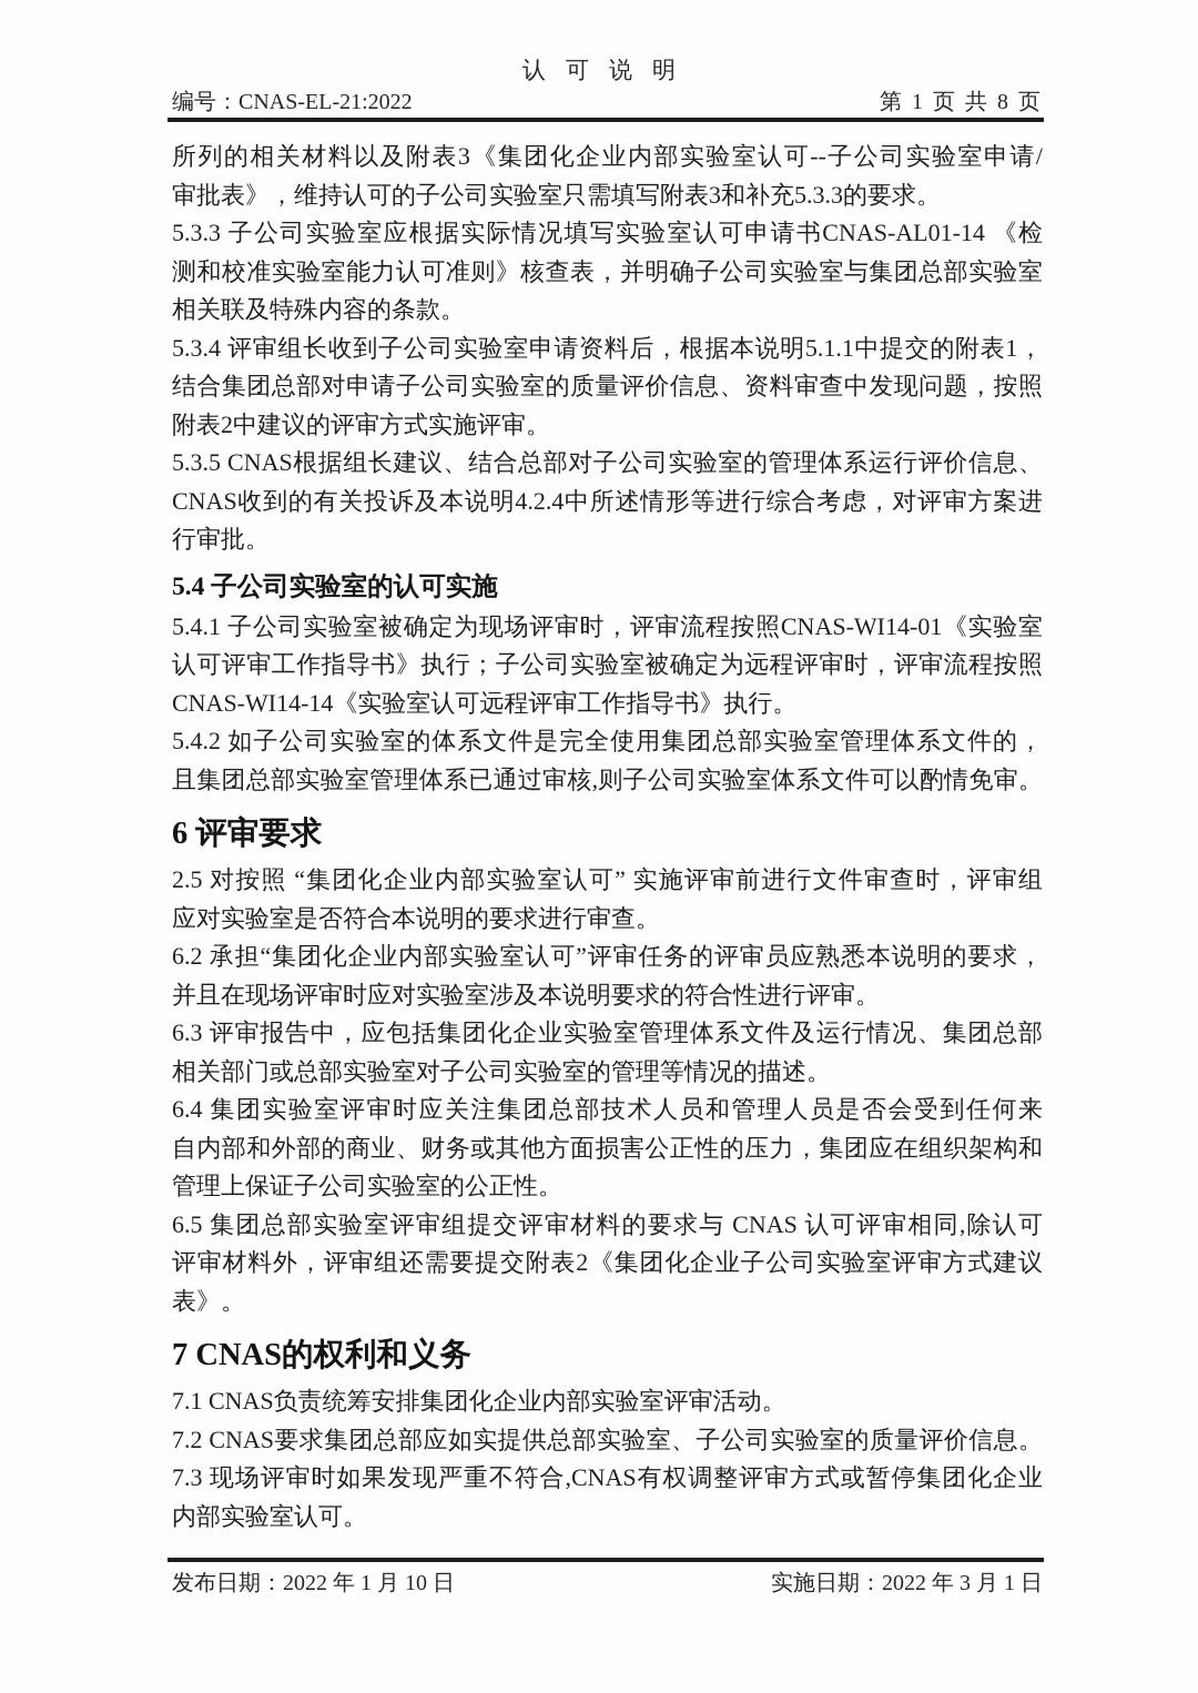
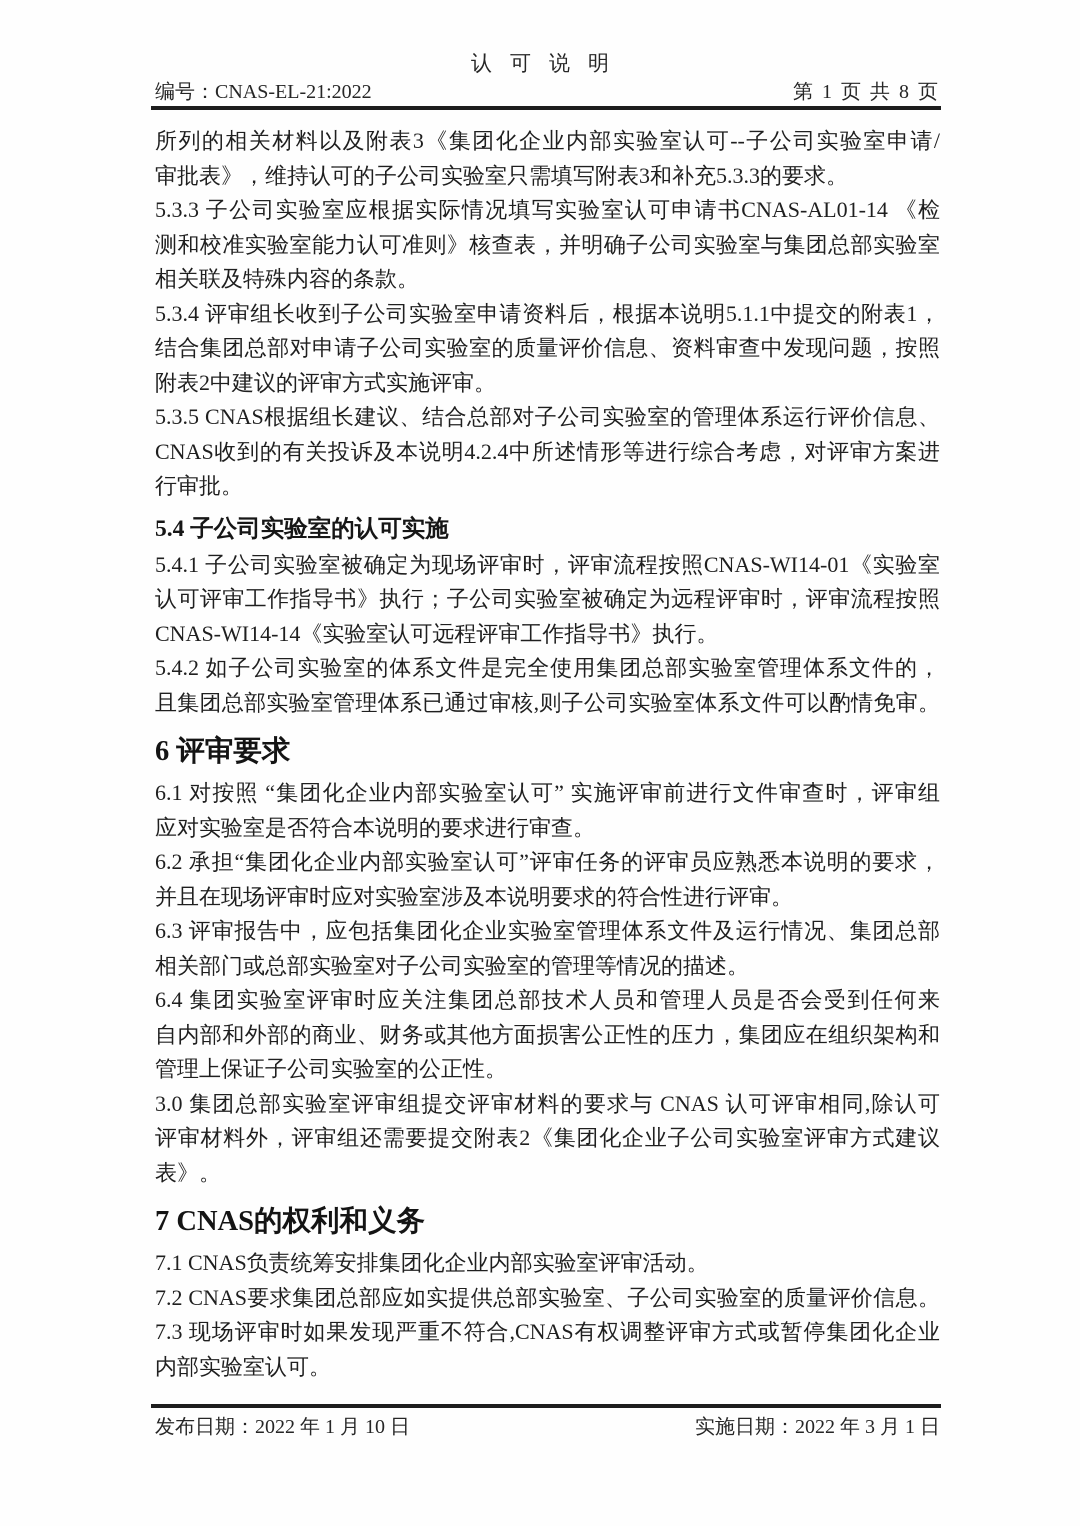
  认可说明
  编号：CNAS-EL-21:2022
  第 1 页 共 8 页
  所列的相关材料以及附表3《集团化企业内部实验室认可--子公司实验室申请/
  审批表》，维持认可的子公司实验室只需填写附表3和补充5.3.3的要求。
  5.3.3 子公司实验室应根据实际情况填写实验室认可申请书CNAS-AL01-14 《检
  测和校准实验室能力认可准则》核查表，并明确子公司实验室与集团总部实验室
  相关联及特殊内容的条款。
  5.3.4 评审组长收到子公司实验室申请资料后，根据本说明5.1.1中提交的附表1，
  结合集团总部对申请子公司实验室的质量评价信息、资料审查中发现问题，按照
  附表2中建议的评审方式实施评审。
  5.3.5 CNAS根据组长建议、结合总部对子公司实验室的管理体系运行评价信息、
  CNAS收到的有关投诉及本说明4.2.4中所述情形等进行综合考虑，对评审方案进
  行审批。
  5.4 子公司实验室的认可实施
  5.4.1 子公司实验室被确定为现场评审时，评审流程按照CNAS-WI14-01《实验室
  认可评审工作指导书》执行；子公司实验室被确定为远程评审时，评审流程按照
  CNAS-WI14-14《实验室认可远程评审工作指导书》执行。
  5.4.2 如子公司实验室的体系文件是完全使用集团总部实验室管理体系文件的，
  且集团总部实验室管理体系已通过审核,则子公司实验室体系文件可以酌情免审。
  6 评审要求
- 2.5 对按照 “集团化企业内部实验室认可” 实施评审前进行文件审查时，评审组
+ 6.1 对按照 “集团化企业内部实验室认可” 实施评审前进行文件审查时，评审组
  应对实验室是否符合本说明的要求进行审查。
  6.2 承担“集团化企业内部实验室认可”评审任务的评审员应熟悉本说明的要求，
  并且在现场评审时应对实验室涉及本说明要求的符合性进行评审。
  6.3 评审报告中，应包括集团化企业实验室管理体系文件及运行情况、集团总部
  相关部门或总部实验室对子公司实验室的管理等情况的描述。
  6.4 集团实验室评审时应关注集团总部技术人员和管理人员是否会受到任何来
  自内部和外部的商业、财务或其他方面损害公正性的压力，集团应在组织架构和
  管理上保证子公司实验室的公正性。
- 6.5 集团总部实验室评审组提交评审材料的要求与 CNAS 认可评审相同,除认可
+ 3.0 集团总部实验室评审组提交评审材料的要求与 CNAS 认可评审相同,除认可
  评审材料外，评审组还需要提交附表2《集团化企业子公司实验室评审方式建议
  表》。
  7 CNAS的权利和义务
  7.1 CNAS负责统筹安排集团化企业内部实验室评审活动。
  7.2 CNAS要求集团总部应如实提供总部实验室、子公司实验室的质量评价信息。
  7.3 现场评审时如果发现严重不符合,CNAS有权调整评审方式或暂停集团化企业
  内部实验室认可。
  发布日期：2022 年 1 月 10 日
  实施日期：2022 年 3 月 1 日
